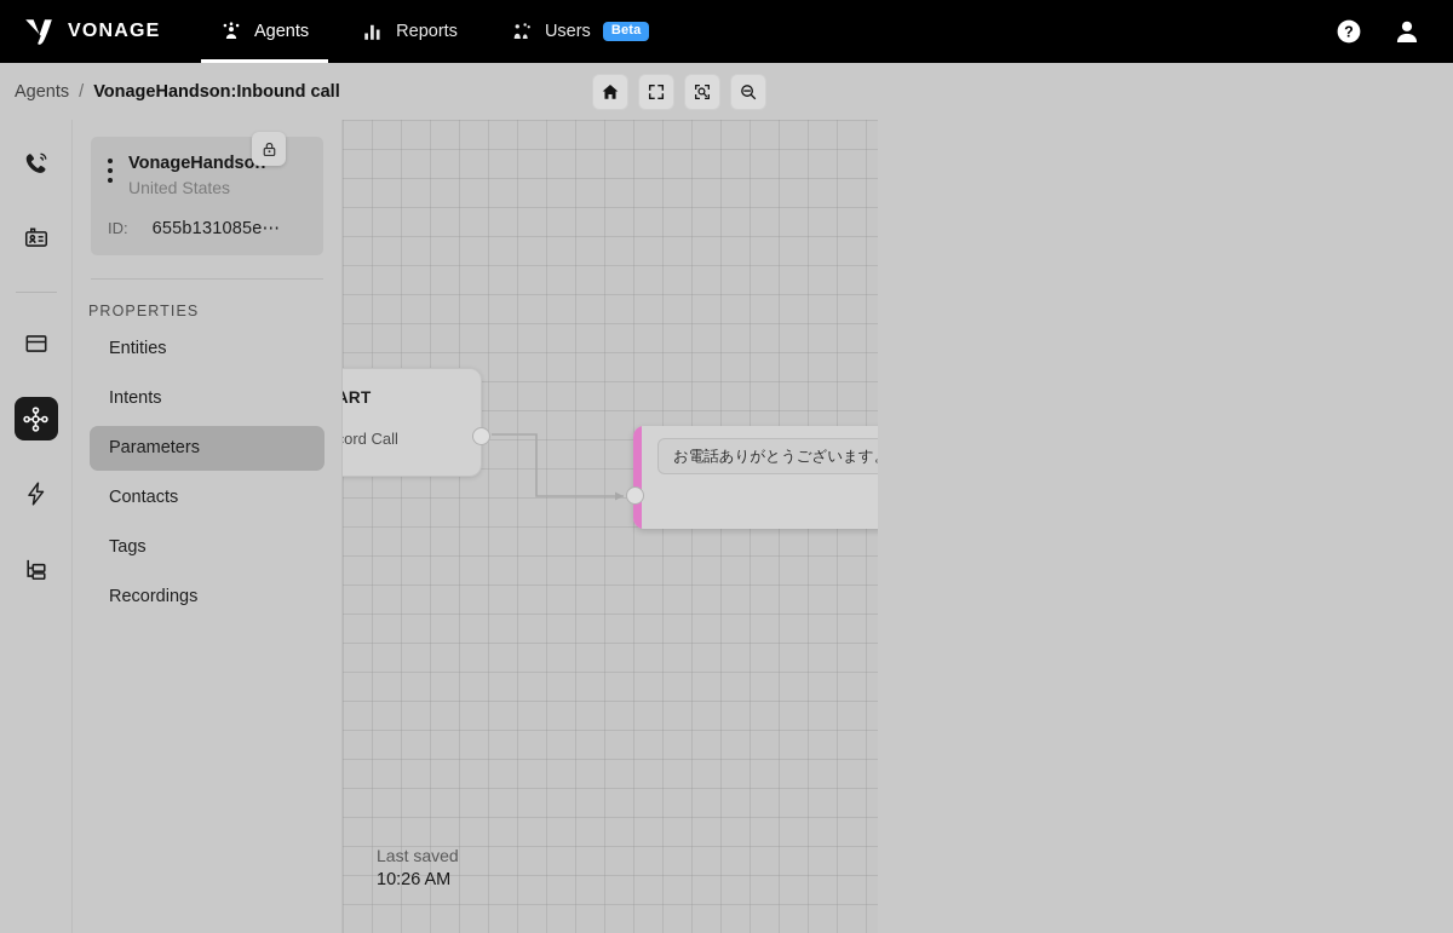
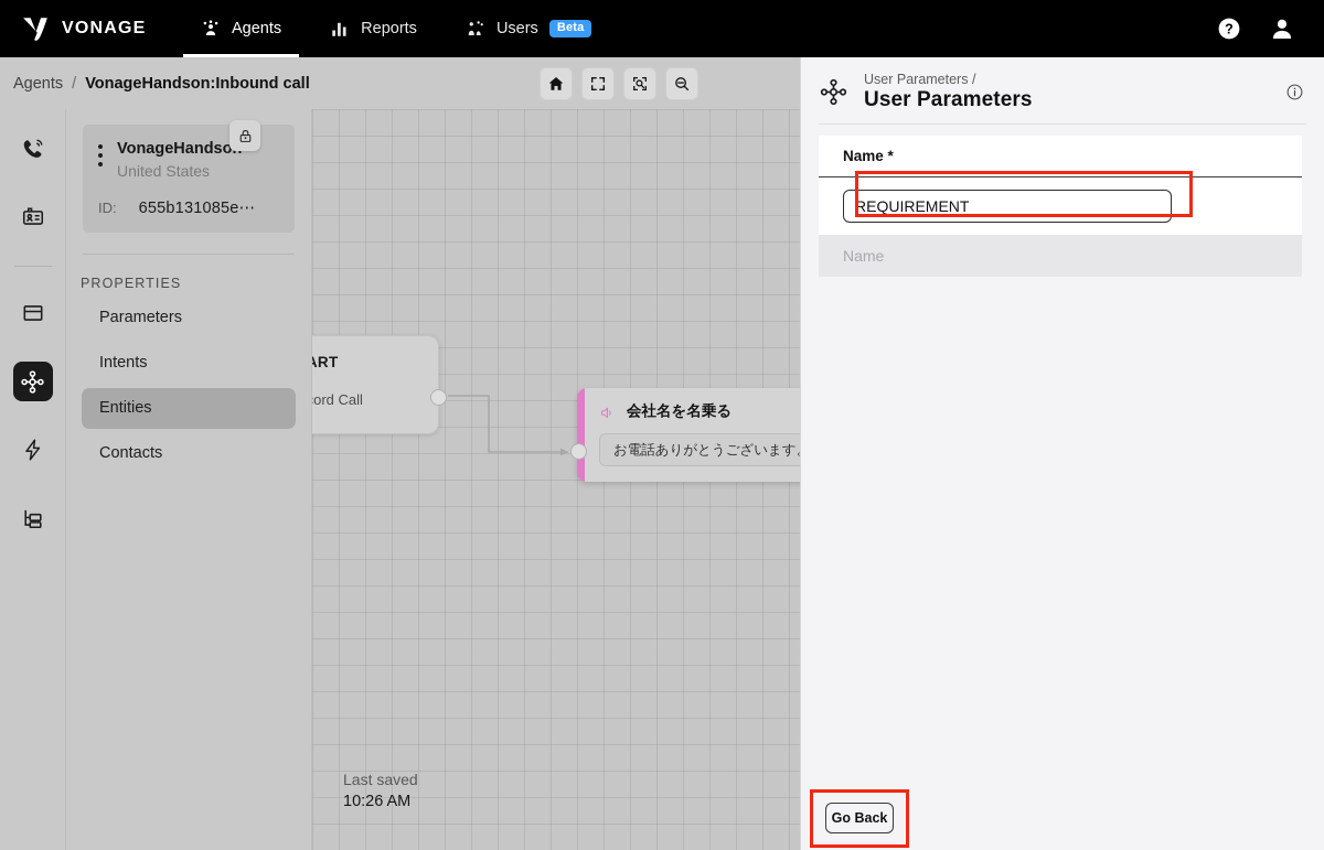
  VONAGE
  Agents
  Reports
  Users
  Beta
  ?
  Agents
  /
  VonageHandson:Inbound call
  VonageHandso
  United States
  ID:
  655b131085e⋯
  PROPERTIES
- Entities
+ Parameters
  Intents
- Parameters
+ Entities
  Contacts
- Tags
- Recordings
  ord Call
+ 会社名を名乗る
  お電話ありがとうございます
  Last saved
  10:26 AM
+ User Parameters /
+ User Parameters
+ Name *
+ REQUIREMENT
+ Name
+ Go Back
